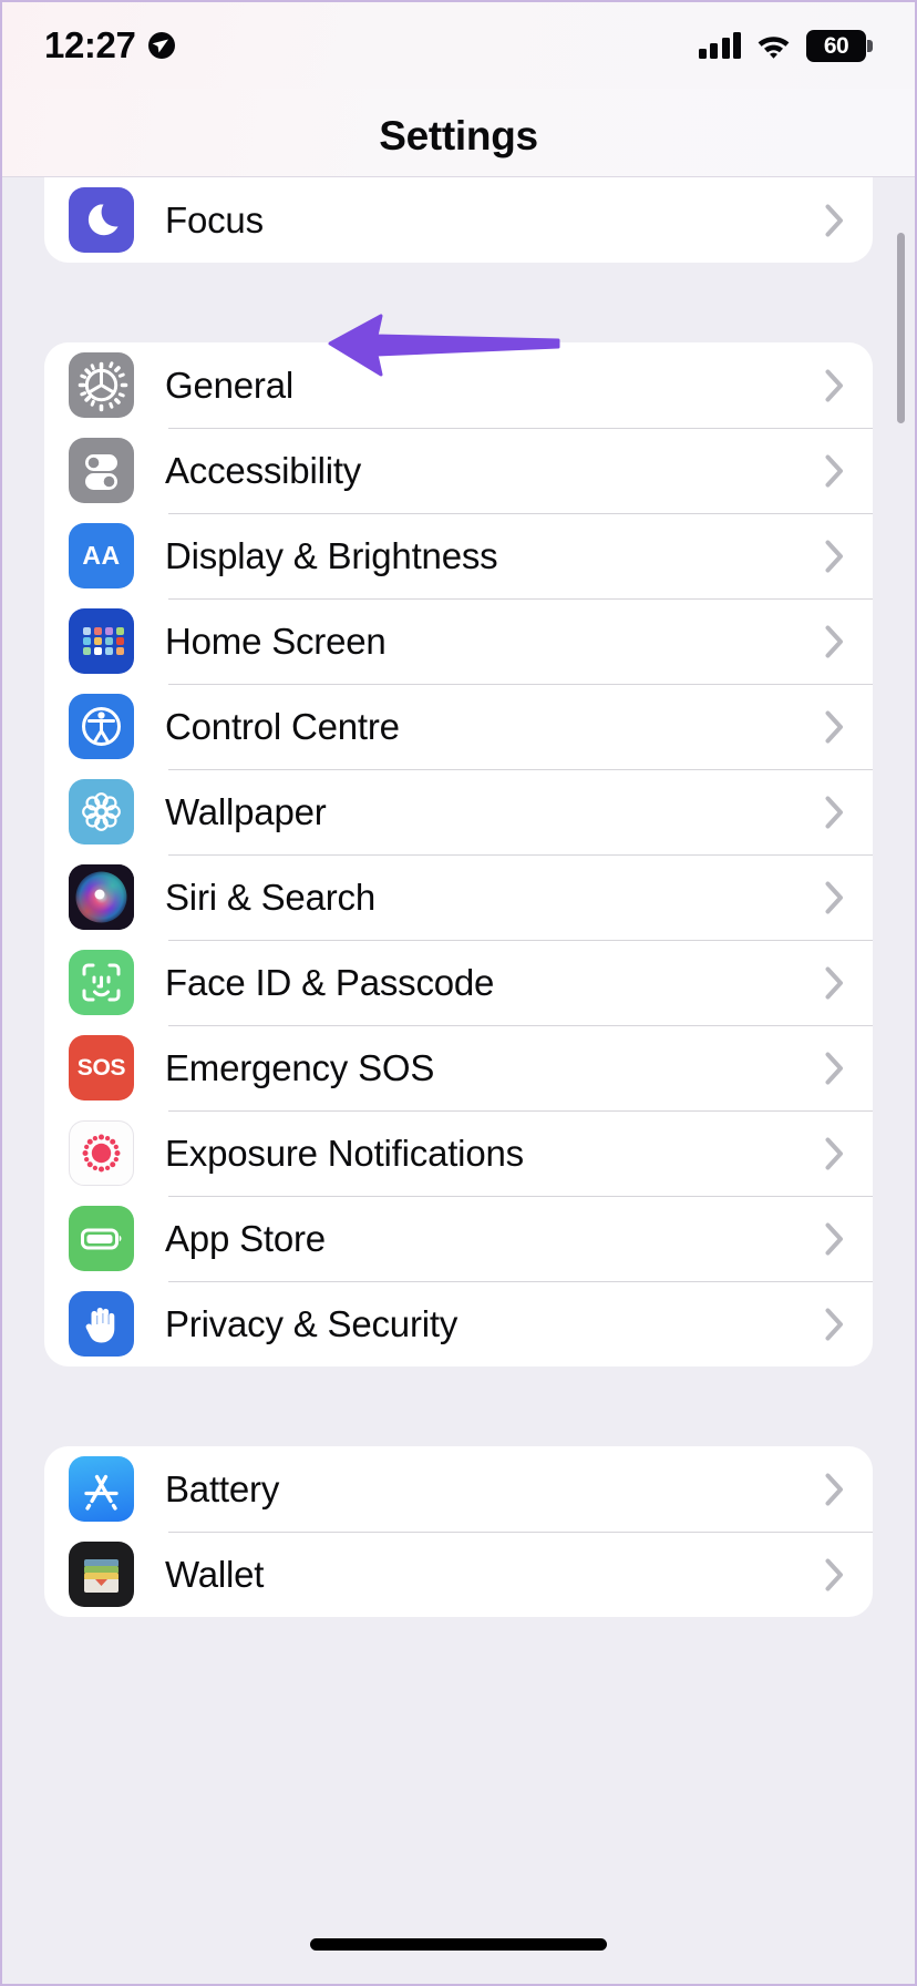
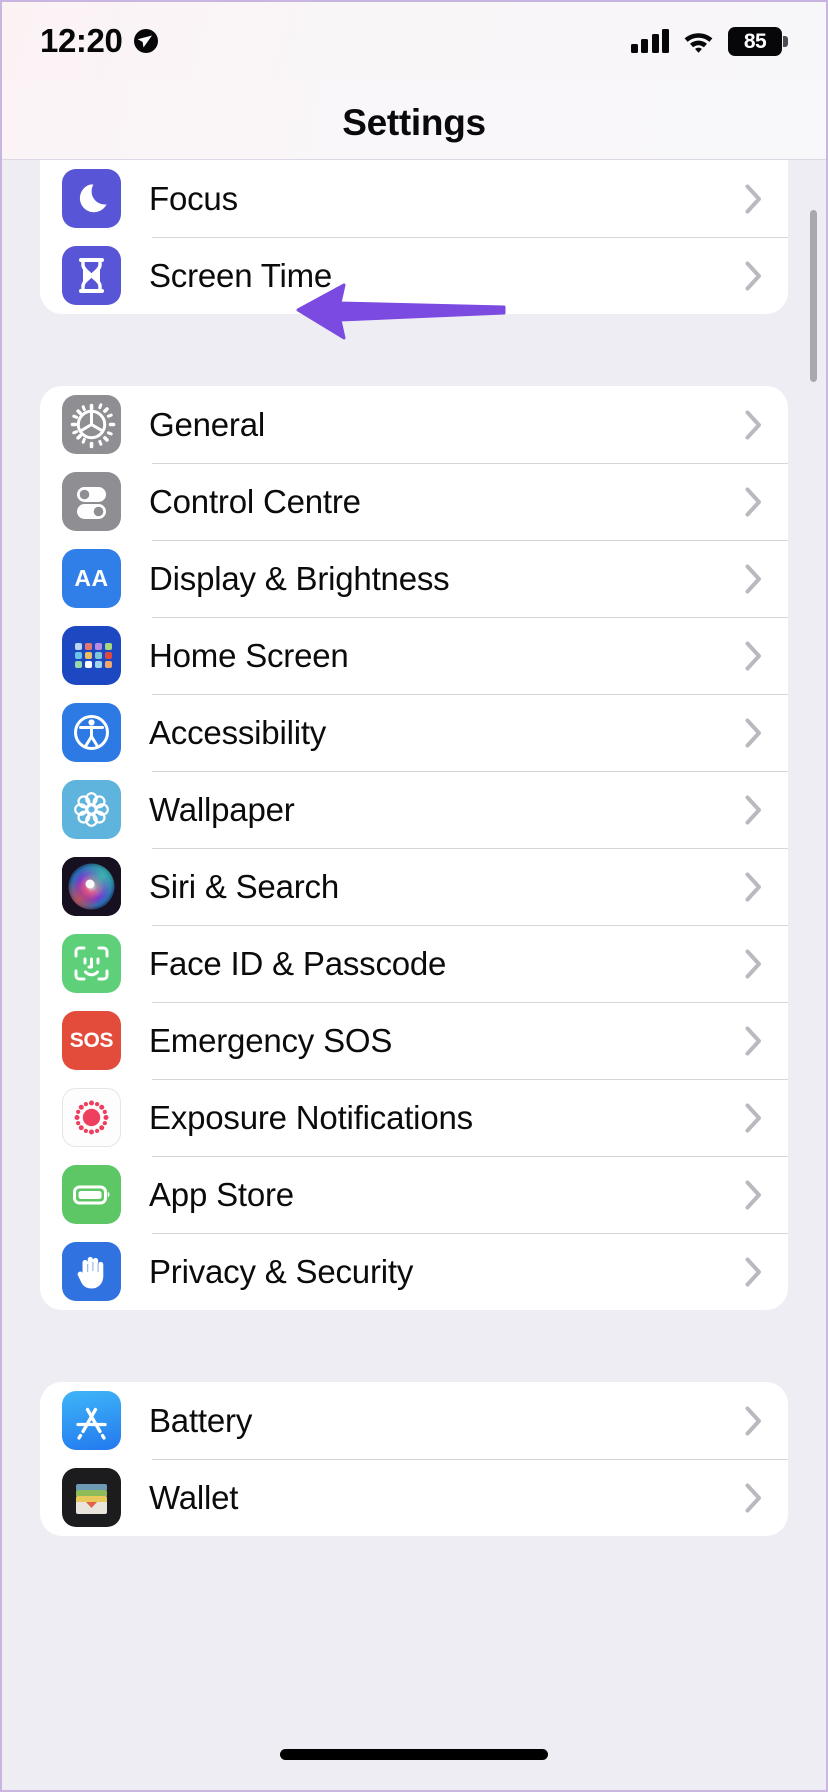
- 12:27
+ 12:20
- 60
+ 85
  Settings
  Focus
+ Screen Time
  General
- Accessibility
+ Control Centre
  AA
  Display & Brightness
  Home Screen
- Control Centre
+ Accessibility
  Wallpaper
  Siri & Search
  Face ID & Passcode
  SOS
  Emergency SOS
  Exposure Notifications
  App Store
  Privacy & Security
  Battery
  Wallet
